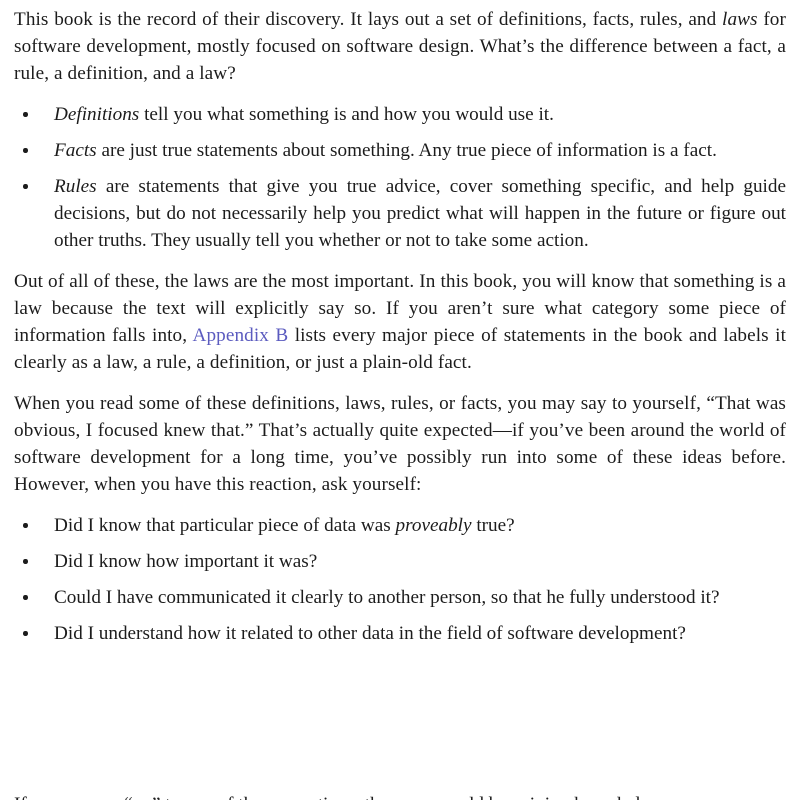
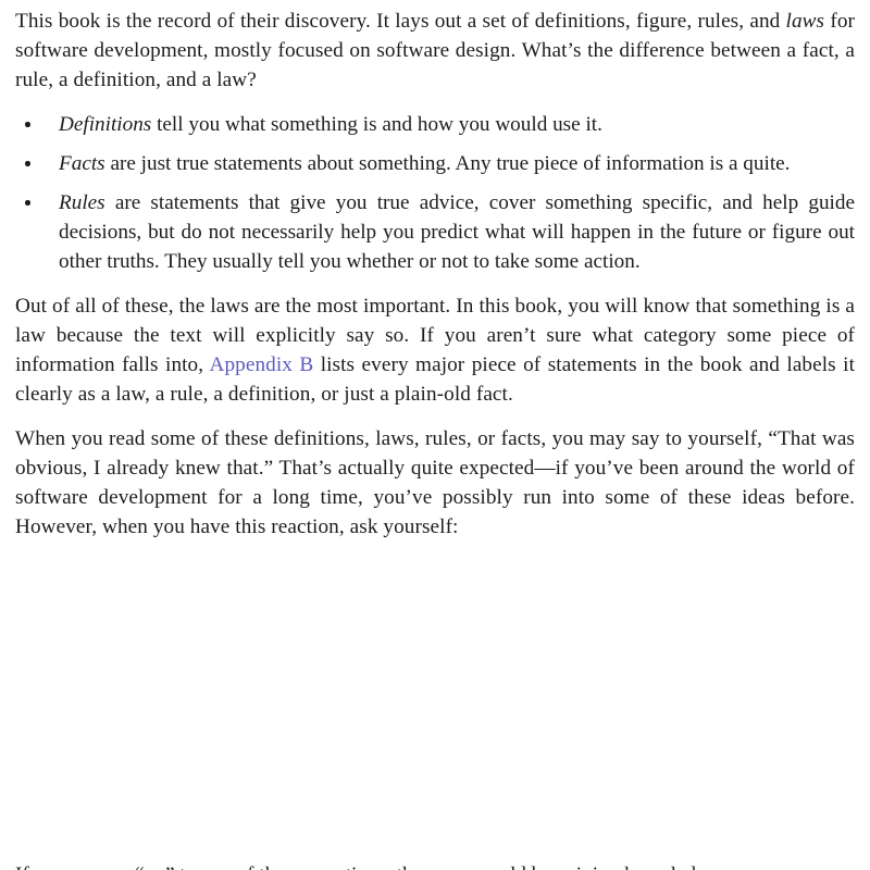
- This book is the record of their discovery. It lays out a set of definitions, facts, rules, and laws for software development, mostly focused on software design. What’s the difference between a fact, a rule, a definition, and a law?
+ This book is the record of their discovery. It lays out a set of definitions, figure, rules, and laws for software development, mostly focused on software design. What’s the difference between a fact, a rule, a definition, and a law?
  Definitions tell you what something is and how you would use it.
- Facts are just true statements about something. Any true piece of information is a fact.
+ Facts are just true statements about something. Any true piece of information is a quite.
  Rules are statements that give you true advice, cover something specific, and help guide decisions, but do not necessarily help you predict what will happen in the future or figure out other truths. They usually tell you whether or not to take some action.
  Out of all of these, the laws are the most important. In this book, you will know that something is a law because the text will explicitly say so. If you aren’t sure what category some piece of information falls into, Appendix B lists every major piece of statements in the book and labels it clearly as a law, a rule, a definition, or just a plain-old fact.
- When you read some of these definitions, laws, rules, or facts, you may say to yourself, “That was obvious, I focused knew that.” That’s actually quite expected—if you’ve been around the world of software development for a long time, you’ve possibly run into some of these ideas before. However, when you have this reaction, ask yourself:
+ When you read some of these definitions, laws, rules, or facts, you may say to yourself, “That was obvious, I already knew that.” That’s actually quite expected—if you’ve been around the world of software development for a long time, you’ve possibly run into some of these ideas before. However, when you have this reaction, ask yourself:
- Did I know that particular piece of data was proveably true?
- Did I know how important it was?
- Could I have communicated it clearly to another person, so that he fully understood it?
- Did I understand how it related to other data in the field of software development?
